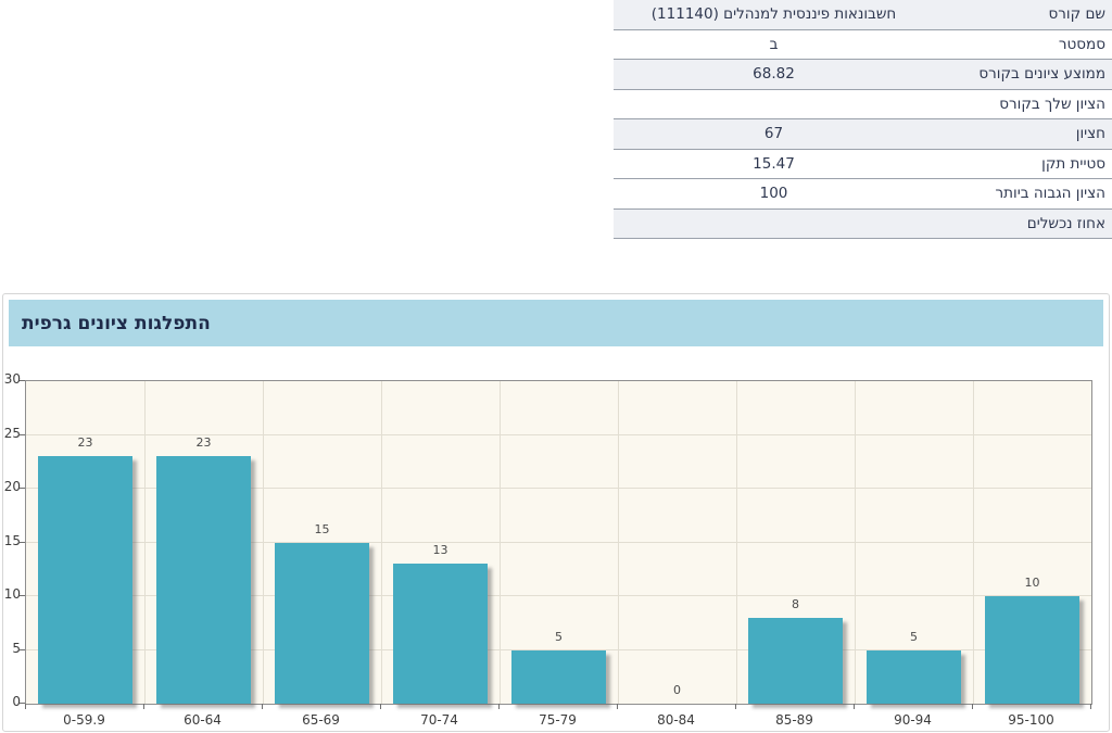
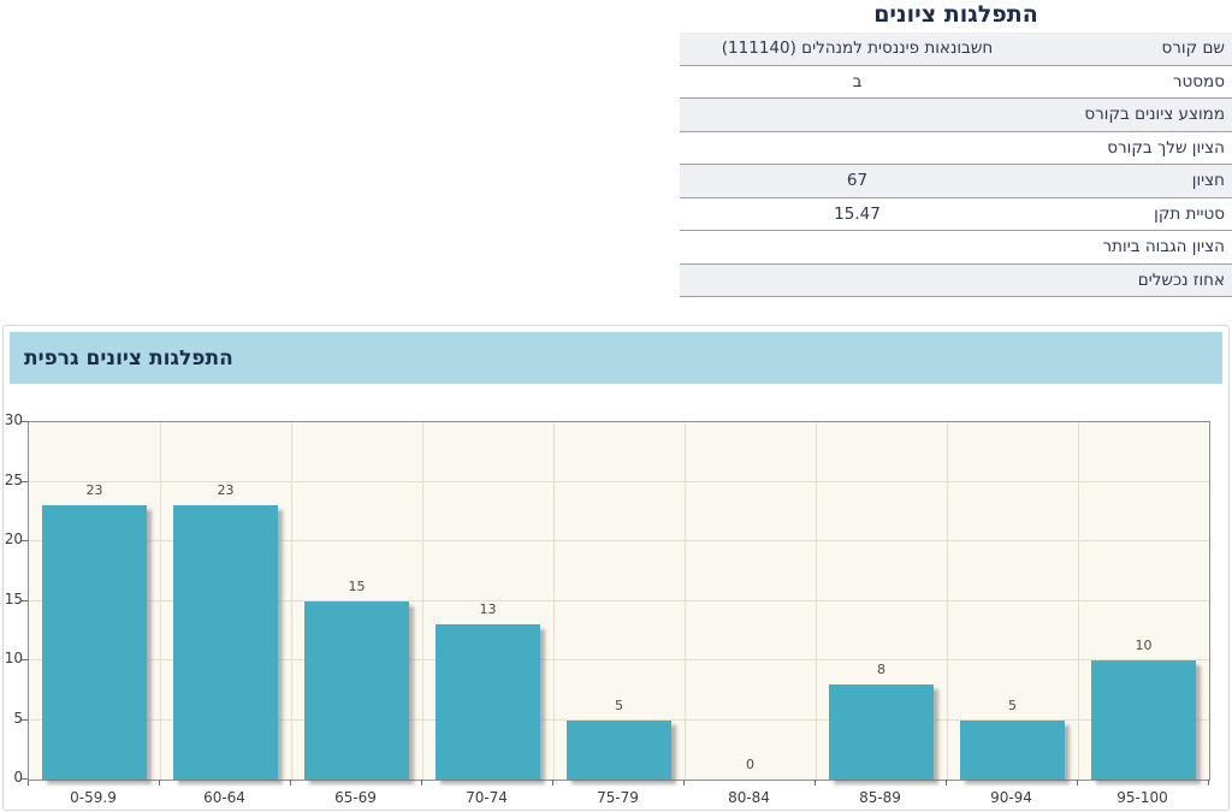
+ התפלגות ציונים
  שם קורס
  חשבונאות פיננסית למנהלים (111140)
  סמסטר
  ב
  ממוצע ציונים בקורס
- 68.82
  הציון שלך בקורס
  חציון
  67
  סטיית תקן
  15.47
  הציון הגבוה ביותר
- 100
  אחוז נכשלים
  התפלגות ציונים גרפית
  23
  23
  15
  13
  5
  0
  8
  5
  10
  0
  5
  10
  15
  20
  25
  30
  0-59.9
  60-64
  65-69
  70-74
  75-79
  80-84
  85-89
  90-94
  95-100
